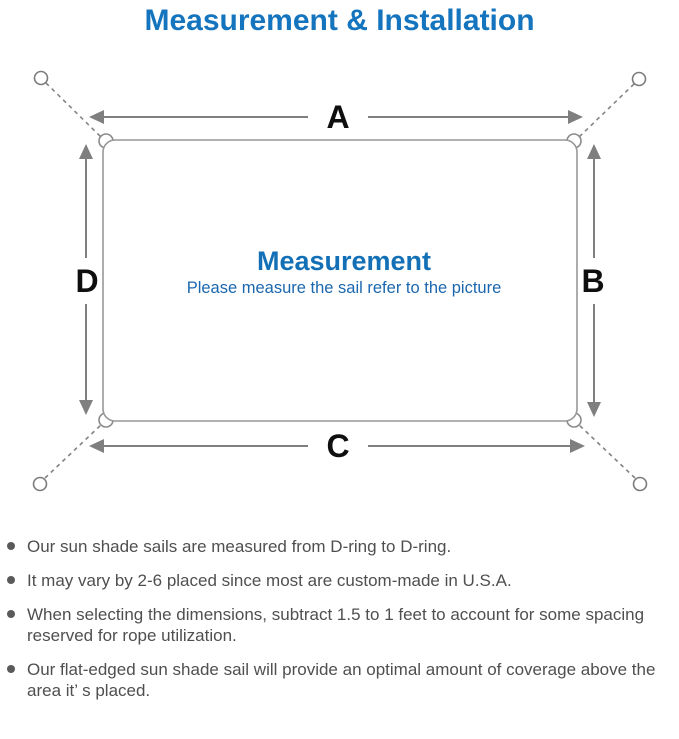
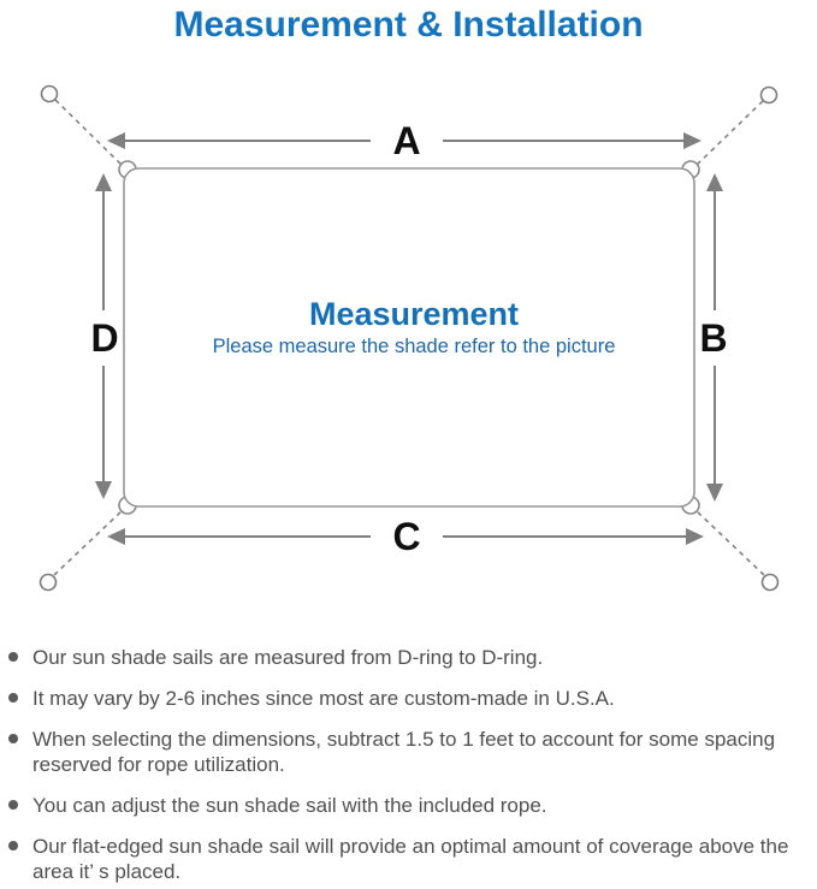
  Measurement & Installation
  A
  B
  C
  D
  Measurement
- Please measure the sail refer to the picture
+ Please measure the shade refer to the picture
  Our sun shade sails are measured from D-ring to D-ring.
- It may vary by 2-6 placed since most are custom-made in U.S.A.
+ It may vary by 2-6 inches since most are custom-made in U.S.A.
  When selecting the dimensions, subtract 1.5 to 1 feet to account for some spacing reserved for rope utilization.
+ You can adjust the sun shade sail with the included rope.
  Our flat-edged sun shade sail will provide an optimal amount of coverage above the area it’ s placed.
